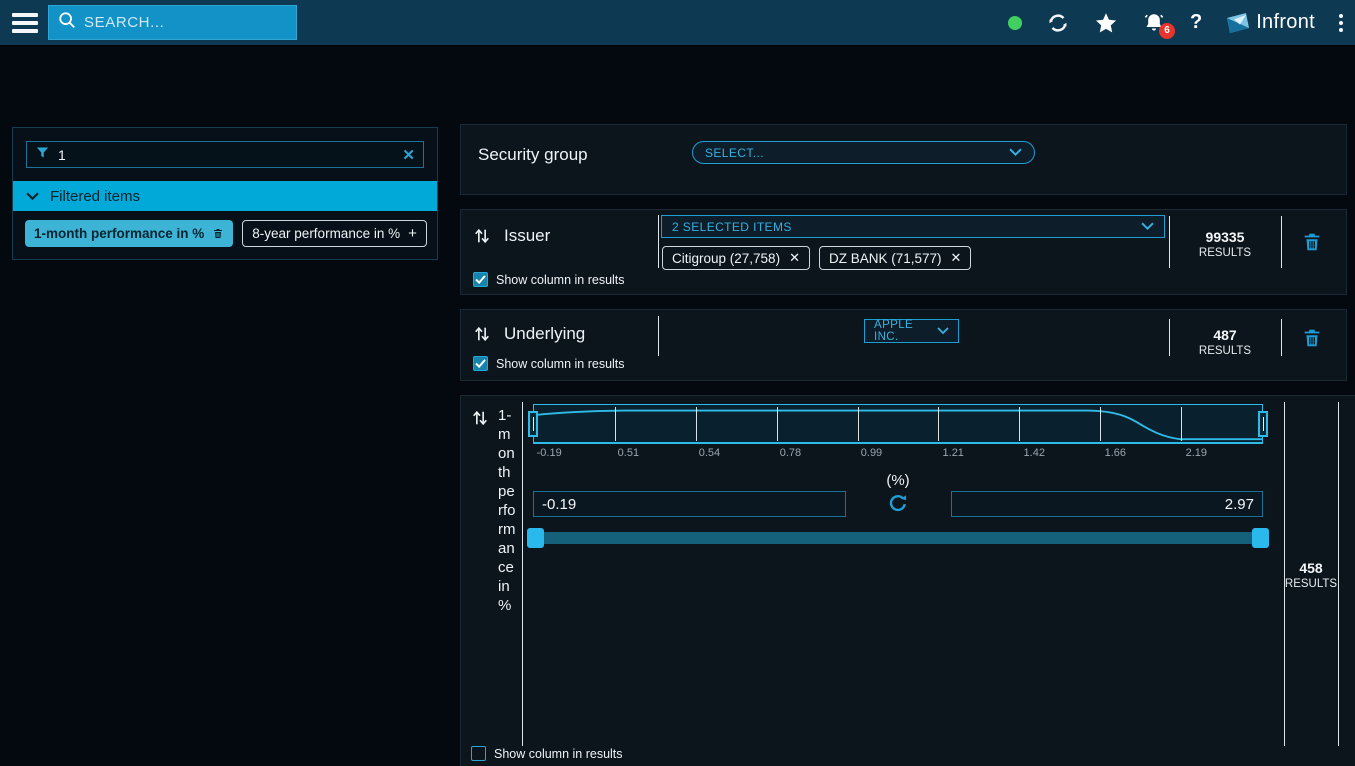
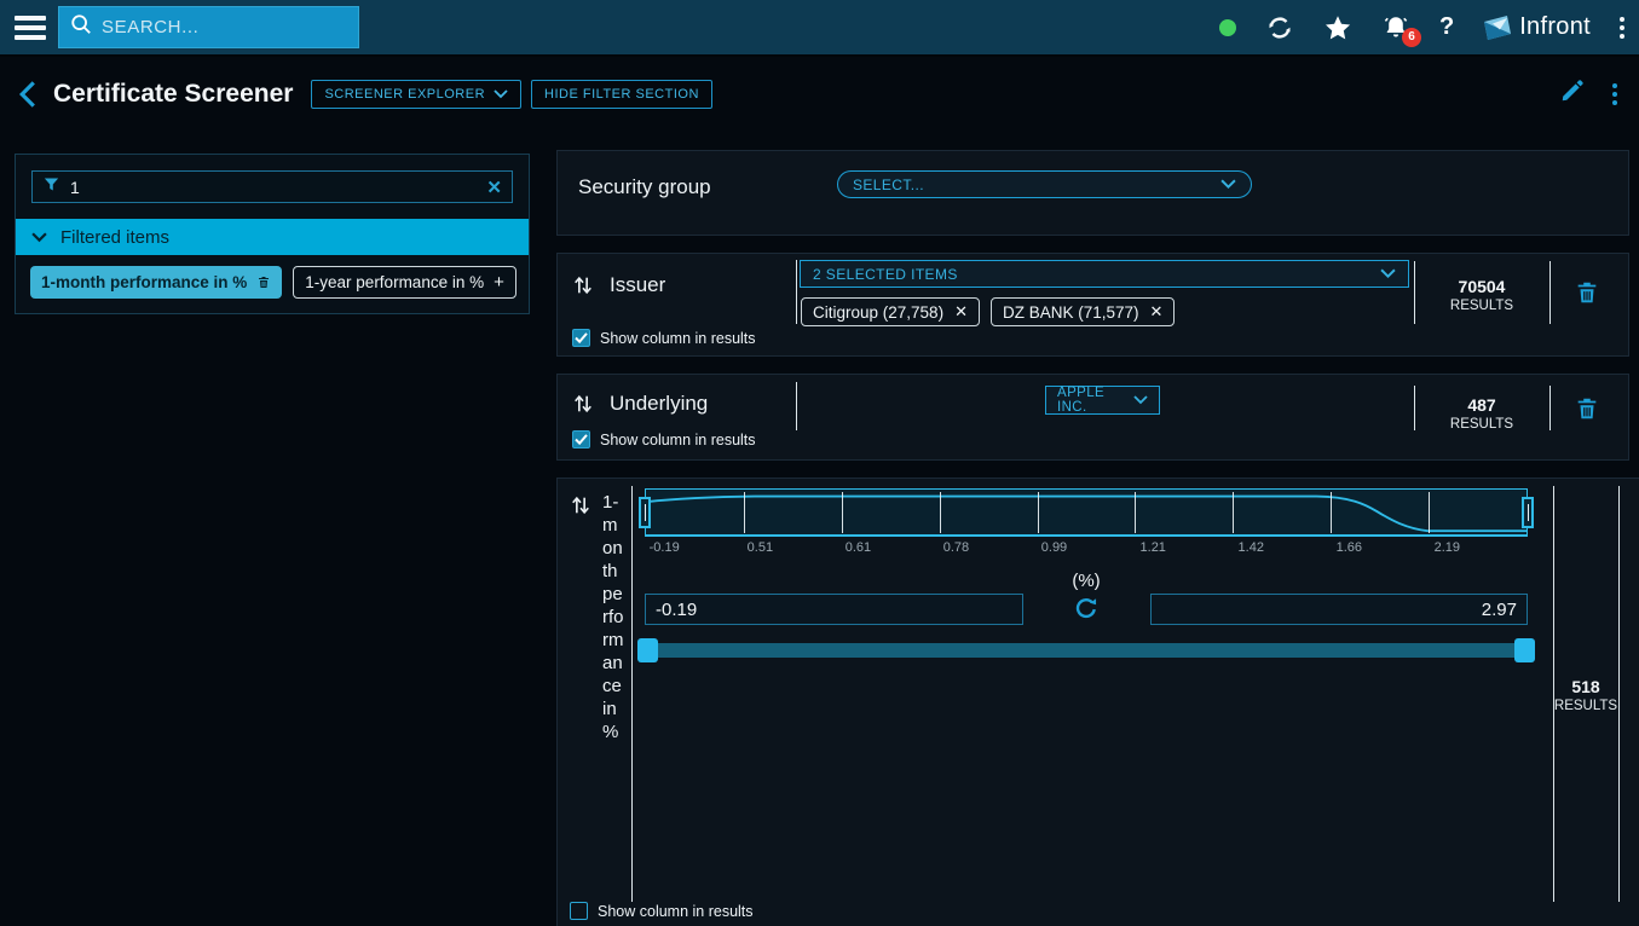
  SEARCH...
  6
  ?
  Infront
+ Certificate Screener
+ SCREENER EXPLORER
+ HIDE FILTER SECTION
  1
  ✕
  Filtered items
  1-month performance in %
- 8-year performance in %
+ 1-year performance in %
  +
  Security group
  SELECT...
  Issuer
  2 SELECTED ITEMS
  Citigroup (27,758)
  ✕
  DZ BANK (71,577)
  ✕
  Show column in results
- 99335
+ 70504
  RESULTS
  Underlying
  APPLE INC.
  Show column in results
  487
  RESULTS
  1-month performance in %
  -0.19
  0.51
- 0.54
+ 0.61
  0.78
  0.99
  1.21
  1.42
  1.66
  2.19
  (%)
  -0.19
  2.97
  Show column in results
- 458
+ 518
  RESULTS
